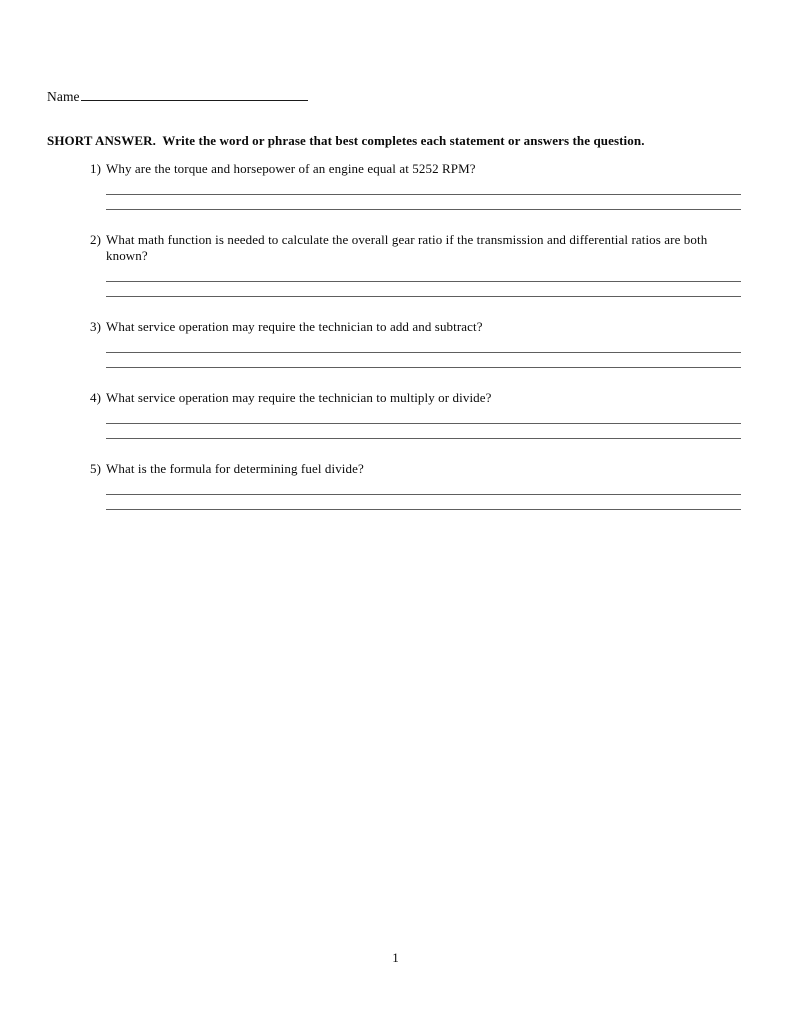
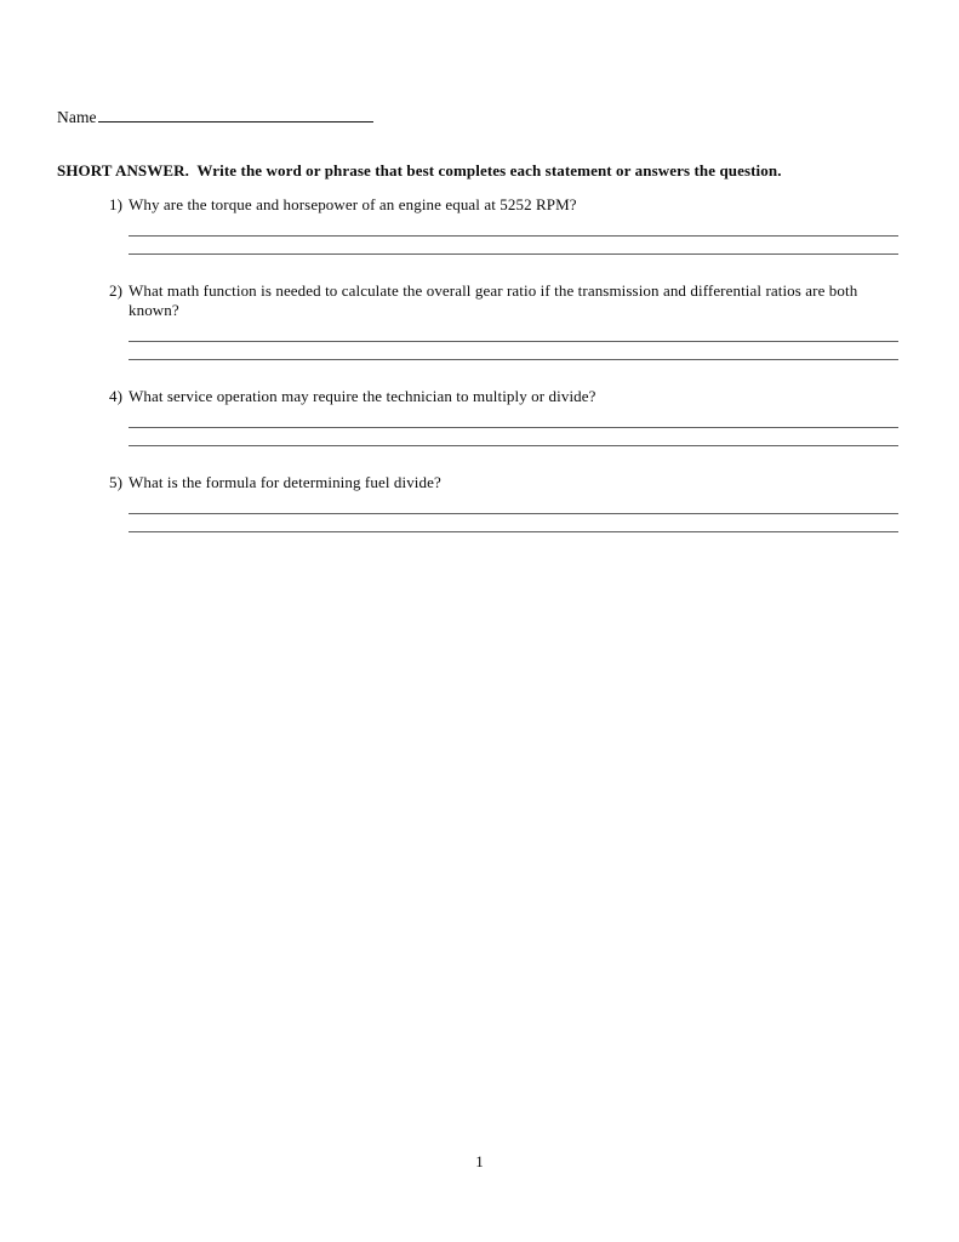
  Name
  SHORT ANSWER. Write the word or phrase that best completes each statement or answers the question.
  1)
  Why are the torque and horsepower of an engine equal at 5252 RPM?
  2)
  What math function is needed to calculate the overall gear ratio if the transmission and differential ratios are both known?
- 3)
- What service operation may require the technician to add and subtract?
  4)
  What service operation may require the technician to multiply or divide?
  5)
  What is the formula for determining fuel divide?
  1
